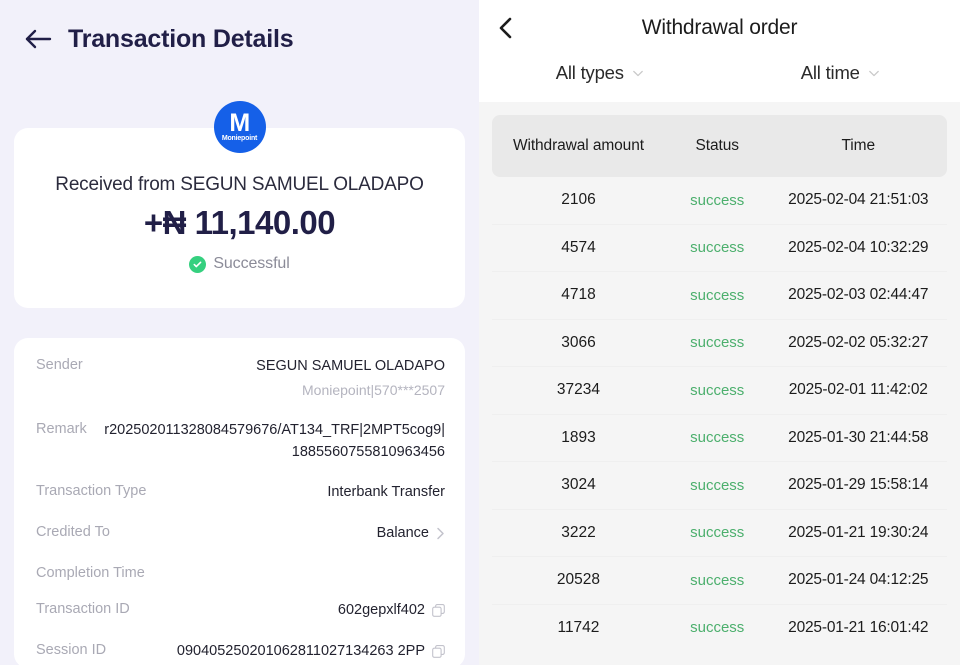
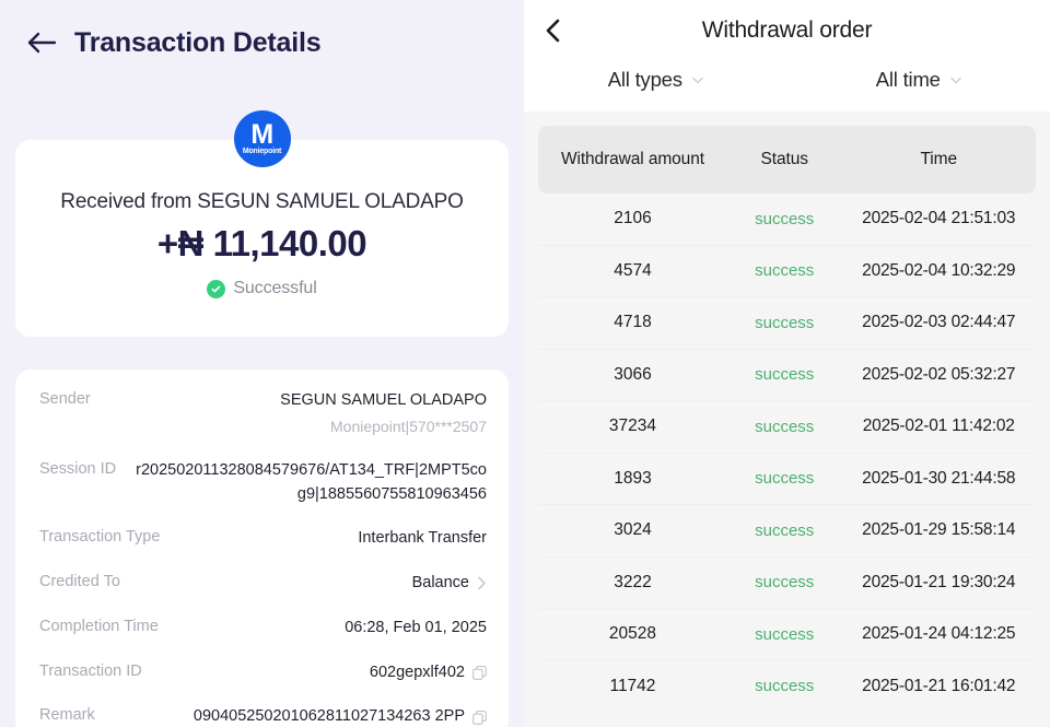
  Transaction Details
  M
  Received from SEGUN SAMUEL OLADAPO
  +₦ 11,140.00
  Successful
  Sender
  SEGUN SAMUEL OLADAPO
  Moniepoint|570***2507
- Remark
+ Session ID
  r202502011328084579676/AT134_TRF|2MPT5cog9|1885560755810963456
  Transaction Type
  Interbank Transfer
  Credited To
  Balance
  Completion Time
+ 06:28, Feb 01, 2025
  Transaction ID
  602gepxlf402
- Session ID
+ Remark
  090405250201062811027134263 2PP
  Withdrawal order
  All types
  All time
  Withdrawal amount
  Status
  Time
  2106
  success
  2025-02-04 21:51:03
  4574
  success
  2025-02-04 10:32:29
  4718
  success
  2025-02-03 02:44:47
  3066
  success
  2025-02-02 05:32:27
  37234
  success
  2025-02-01 11:42:02
  1893
  success
  2025-01-30 21:44:58
  3024
  success
  2025-01-29 15:58:14
  3222
  success
  2025-01-21 19:30:24
  20528
  success
  2025-01-24 04:12:25
  11742
  success
  2025-01-21 16:01:42
